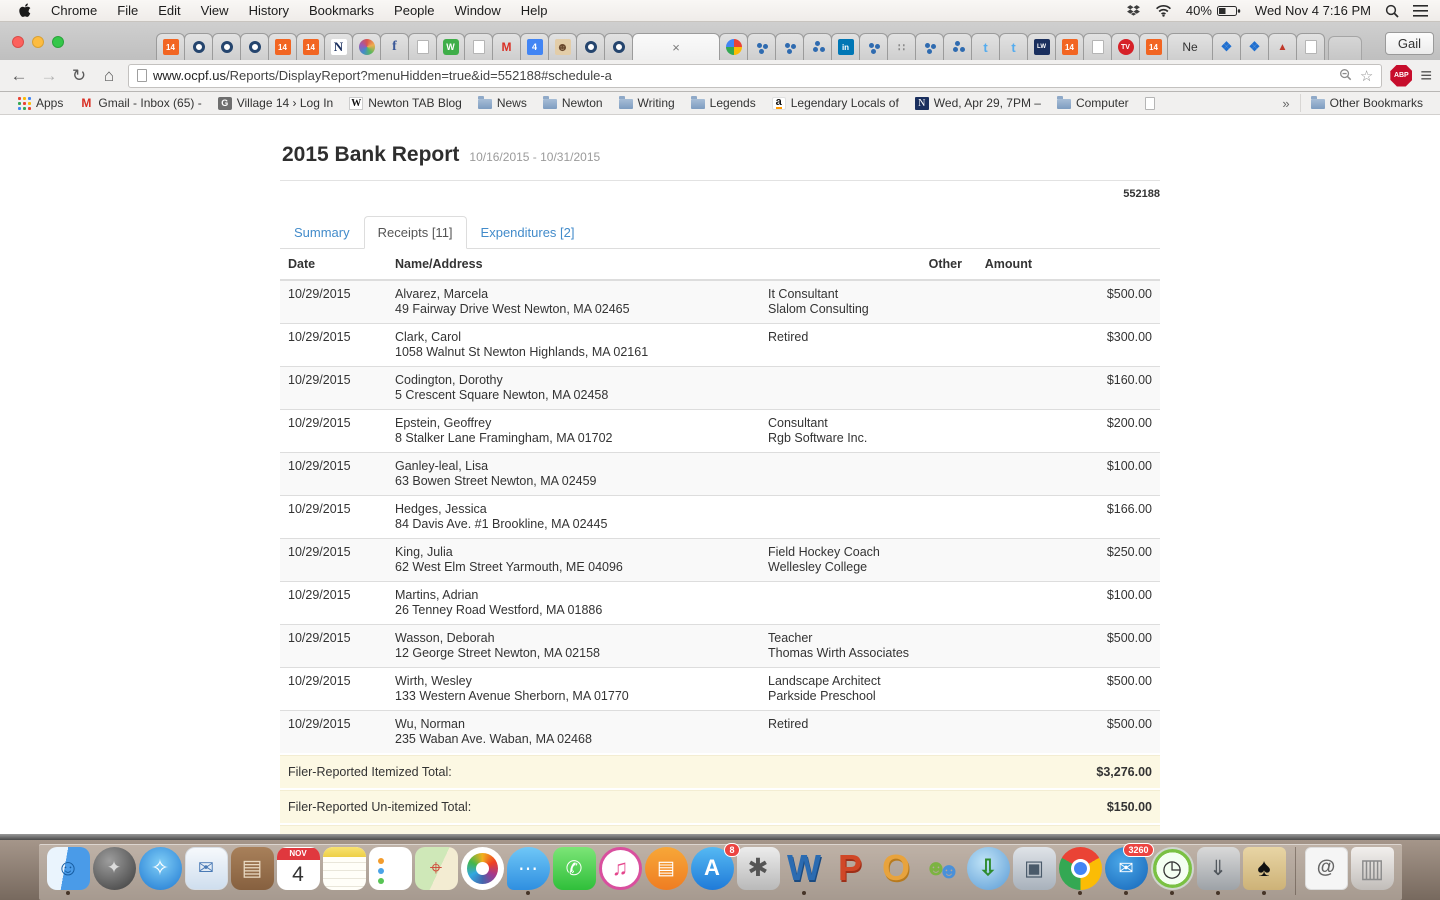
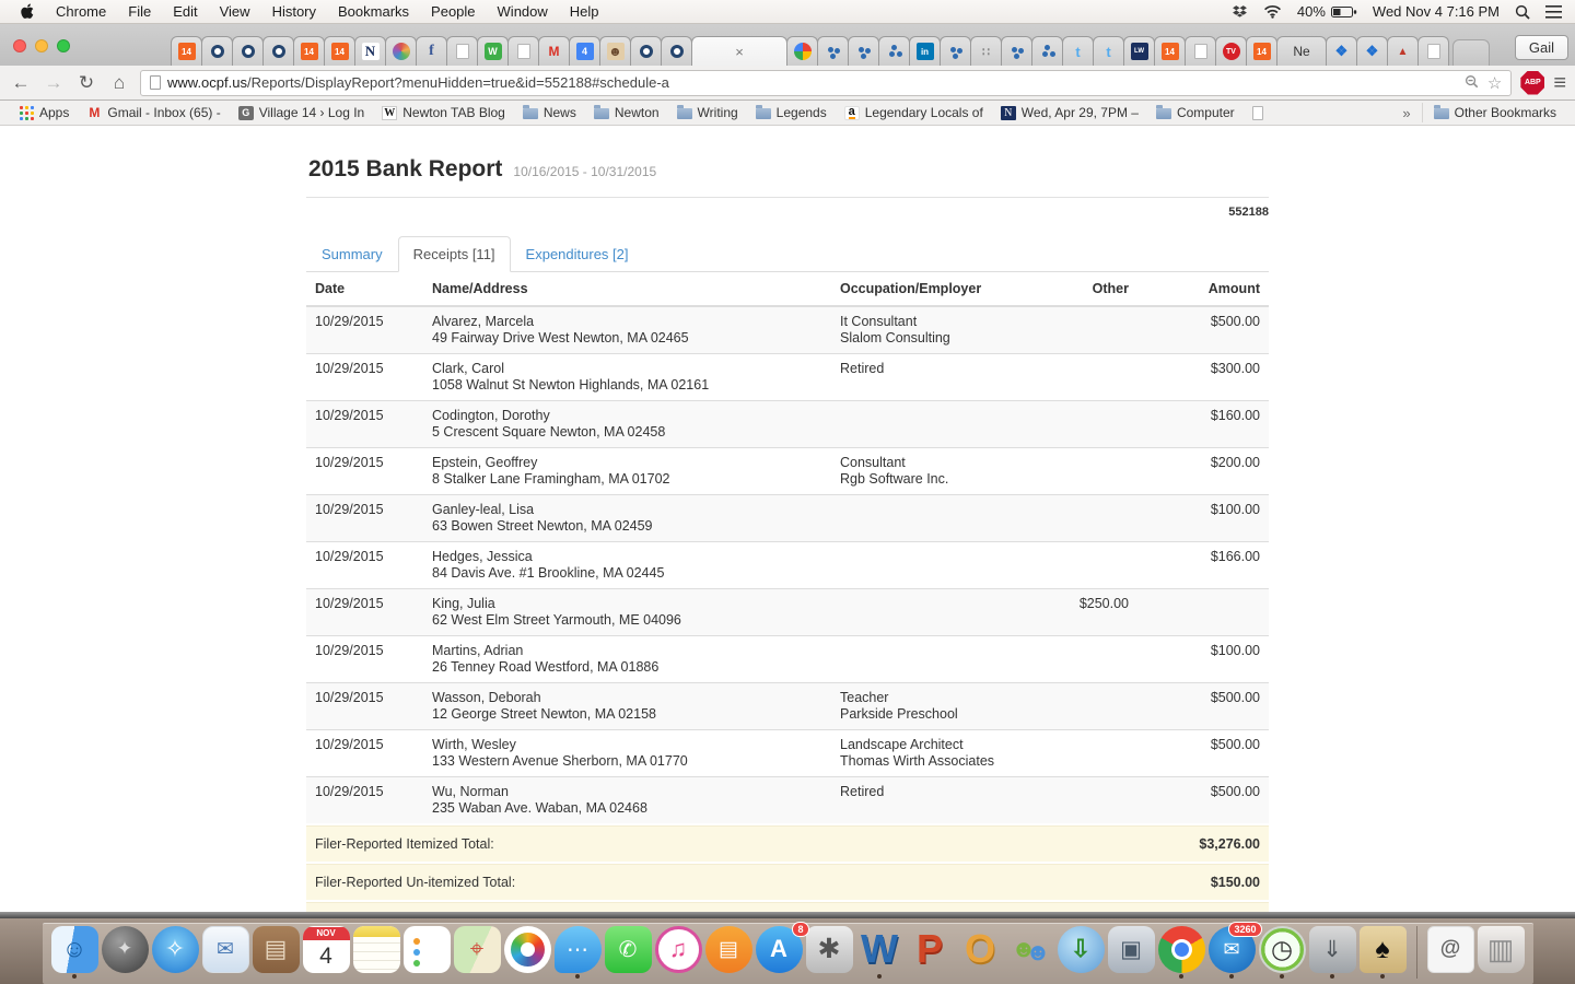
  Chrome
  File
  Edit
  View
  History
  Bookmarks
  People
  Window
  Help
  40%
  Wed Nov 4 7:16 PM
  14
  14
  14
  N
  f
  W
  M
  4
  ☻
  ×
  in
  ∷
  t
  t
  14
  14
  Ne
  ❖
  ❖
  ▲
  Gail
  ←
  →
  ↻
  ⌂
  www.ocpf.us/Reports/DisplayReport?menuHidden=true&id=552188#schedule-a
  ☆
  ≡
  Apps
  Gmail - Inbox (65) -
  Village 14 › Log In
  Newton TAB Blog
  News
  Newton
  Writing
  Legends
  Legendary Locals of
  Wed, Apr 29, 7PM –
  Computer
  »
  Other Bookmarks
  2015 Bank Report
  10/16/2015 - 10/31/2015
  552188
  Summary
  Receipts [11]
  Expenditures [2]
  Date
  Name/Address
+ Occupation/Employer
  Other
  Amount
  10/29/2015
  Alvarez, Marcela
  49 Fairway Drive West Newton, MA 02465
  It Consultant
  Slalom Consulting
  $500.00
  10/29/2015
  Clark, Carol
  1058 Walnut St Newton Highlands, MA 02161
  Retired
  $300.00
  10/29/2015
  Codington, Dorothy
  5 Crescent Square Newton, MA 02458
  $160.00
  10/29/2015
  Epstein, Geoffrey
  8 Stalker Lane Framingham, MA 01702
  Consultant
  Rgb Software Inc.
  $200.00
  10/29/2015
  Ganley-leal, Lisa
  63 Bowen Street Newton, MA 02459
  $100.00
  10/29/2015
  Hedges, Jessica
  84 Davis Ave. #1 Brookline, MA 02445
  $166.00
  10/29/2015
  King, Julia
  62 West Elm Street Yarmouth, ME 04096
- Field Hockey Coach
- Wellesley College
  $250.00
  10/29/2015
  Martins, Adrian
  26 Tenney Road Westford, MA 01886
  $100.00
  10/29/2015
  Wasson, Deborah
  12 George Street Newton, MA 02158
  Teacher
- Thomas Wirth Associates
+ Parkside Preschool
  $500.00
  10/29/2015
  Wirth, Wesley
  133 Western Avenue Sherborn, MA 01770
  Landscape Architect
- Parkside Preschool
+ Thomas Wirth Associates
  $500.00
  10/29/2015
  Wu, Norman
  235 Waban Ave. Waban, MA 02468
  Retired
  $500.00
  Filer-Reported Itemized Total:
  $3,276.00
  Filer-Reported Un-itemized Total:
  $150.00
  ☺
  ✦
  ✧
  ✉
  ▤
  NOV
  4
  ⌖
  ⋯
  ✆
  ♫
  ▤
  8
  A
  ✱
  W
  P
  O
  ☻
  ⇩
  ▣
  3260
  ✉
  ◷
  ⇓
  ♠
  @
  ▥
